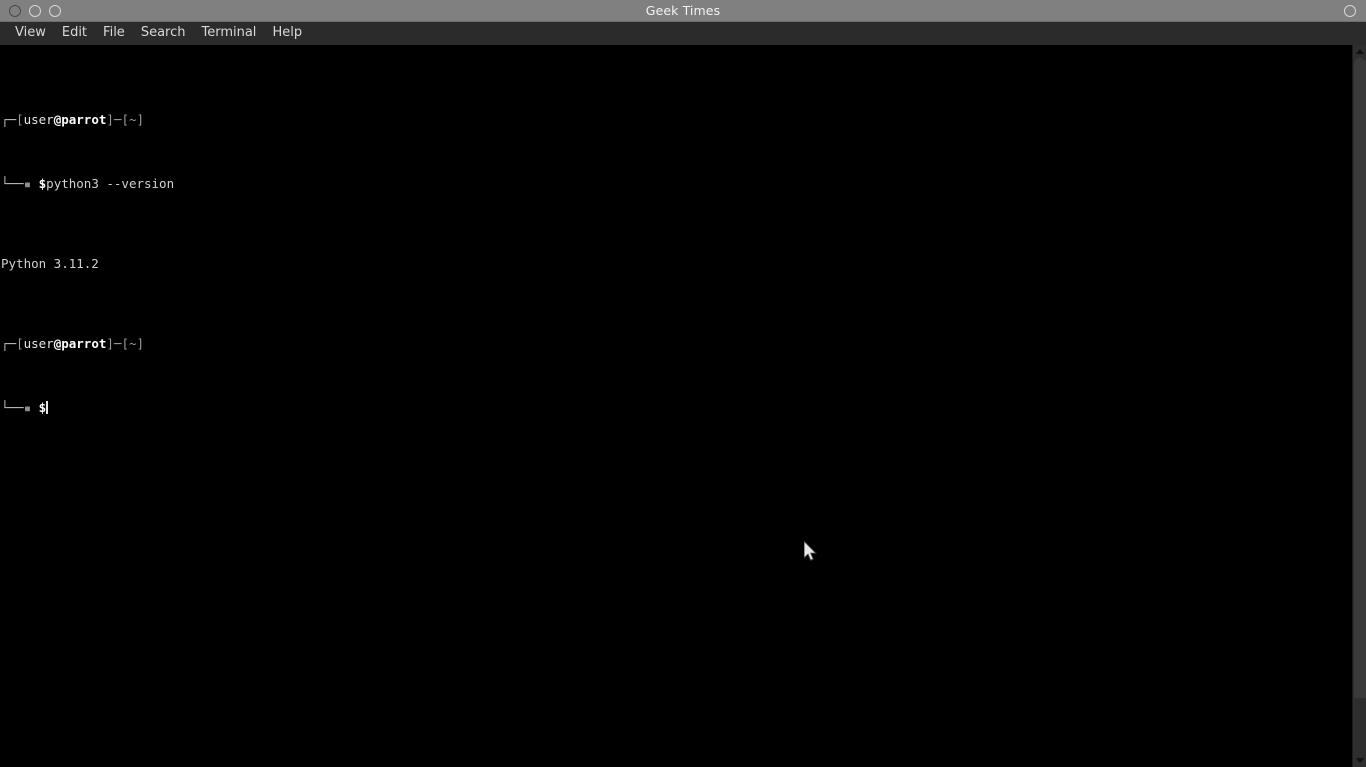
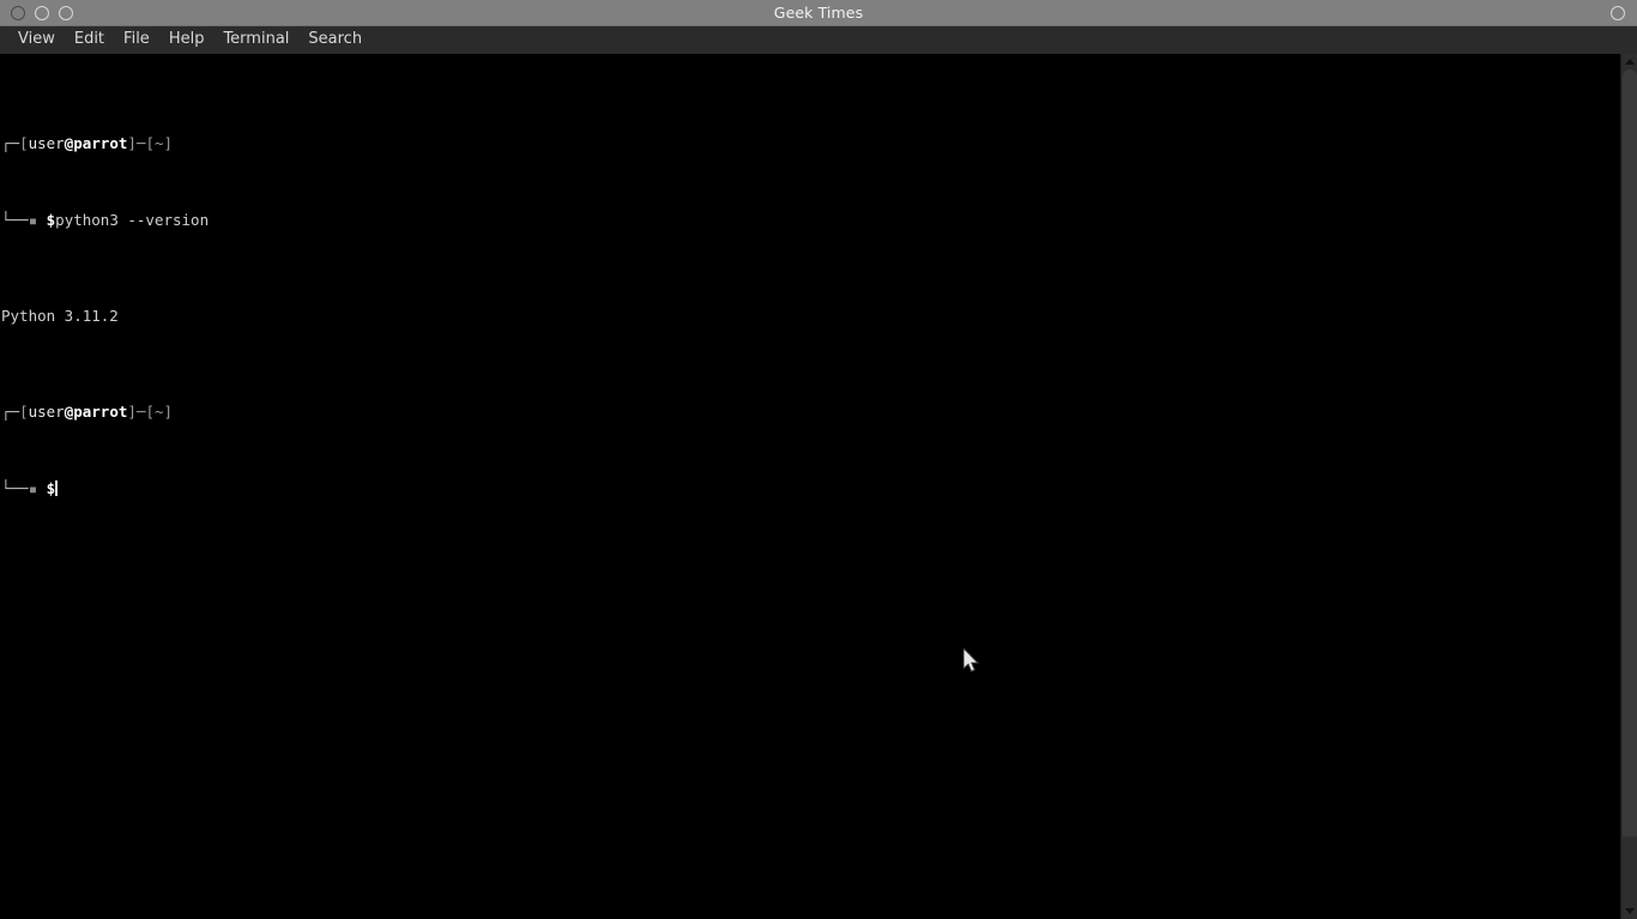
  Geek Times
  View
  Edit
  File
- Search
+ Help
  Terminal
- Help
+ Search
  ┌─[user@parrot]─[~]
  └──▪ $python3 --version
  Python 3.11.2
  ┌─[user@parrot]─[~]
  └──▪ $
